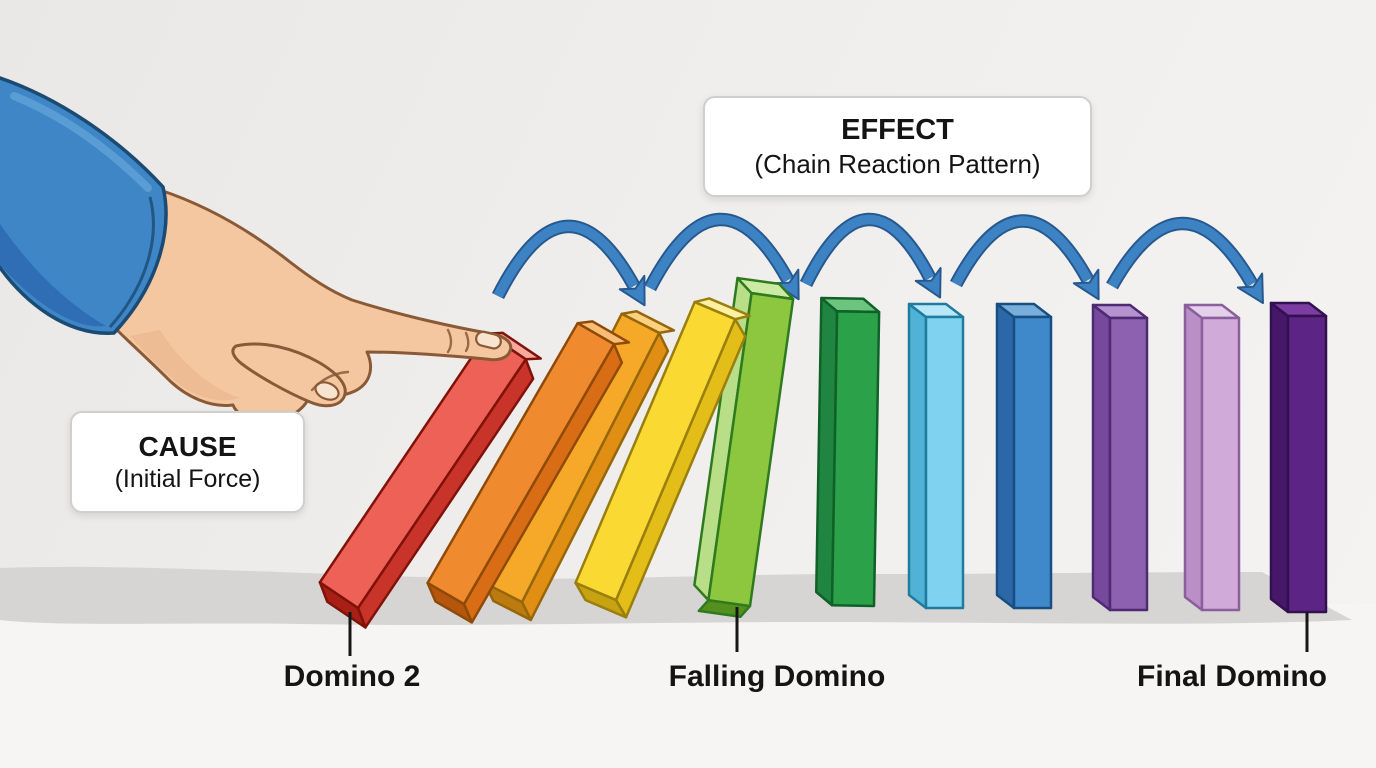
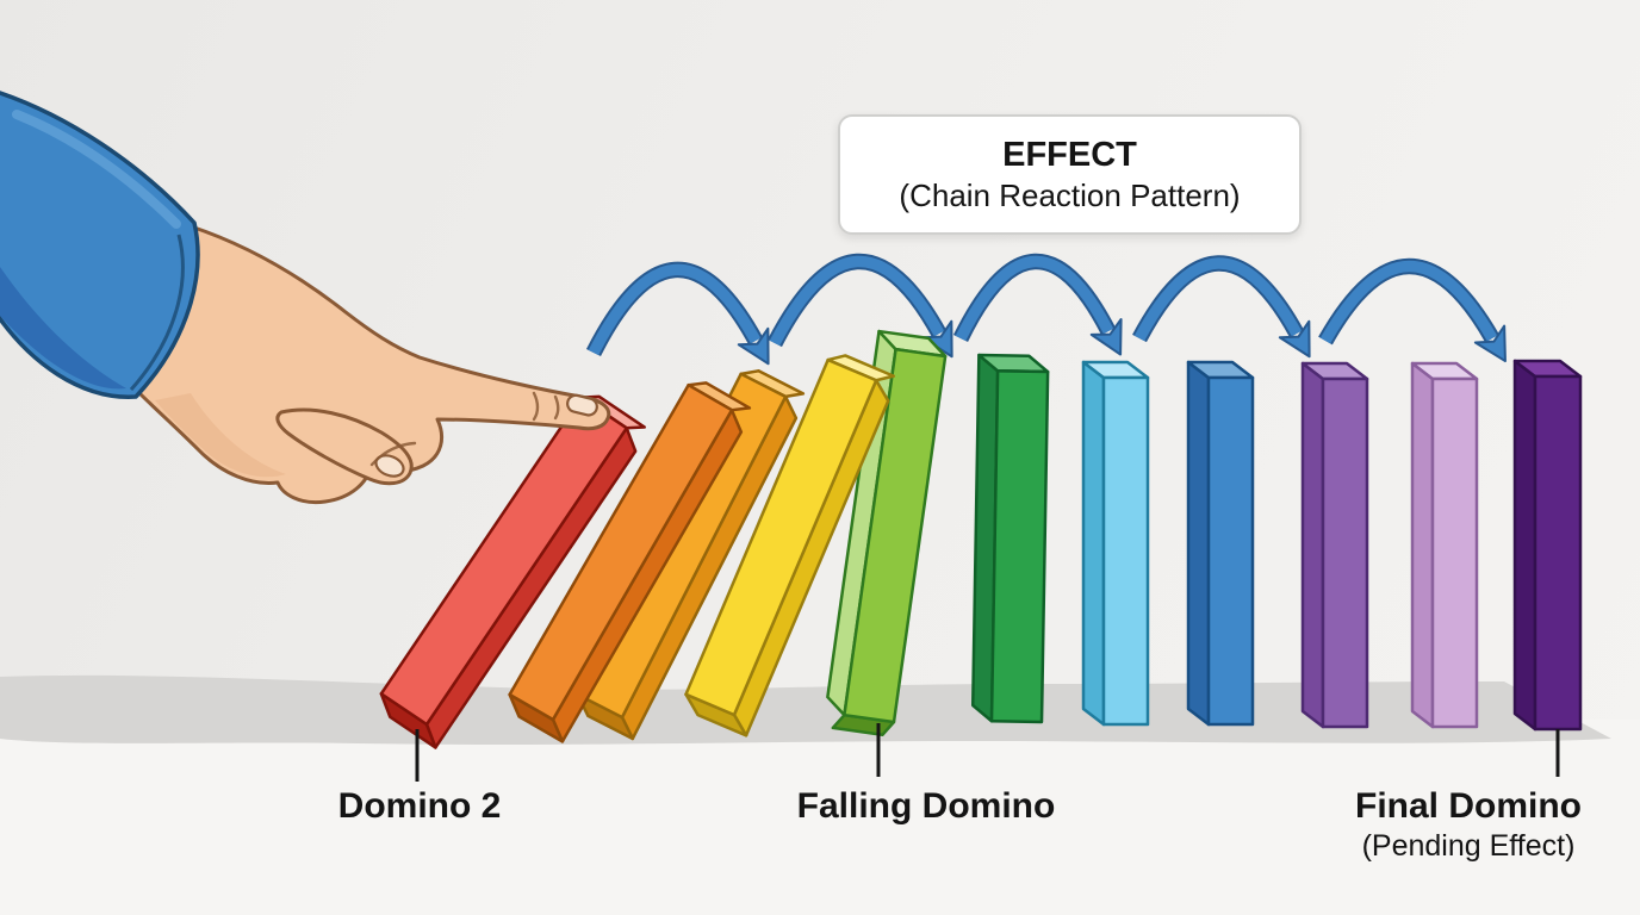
- CAUSE
- (Initial Force)
  EFFECT
  (Chain Reaction Pattern)
  Domino 2
  Falling Domino
  Final Domino
+ (Pending Effect)
